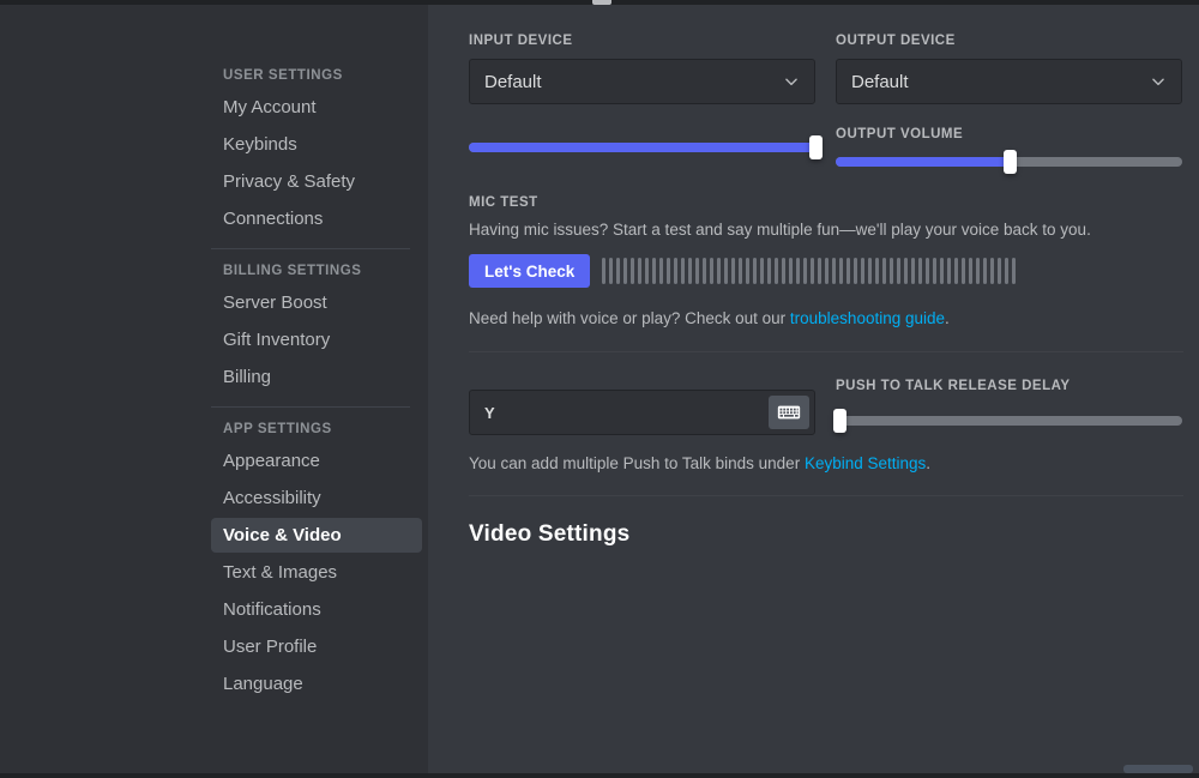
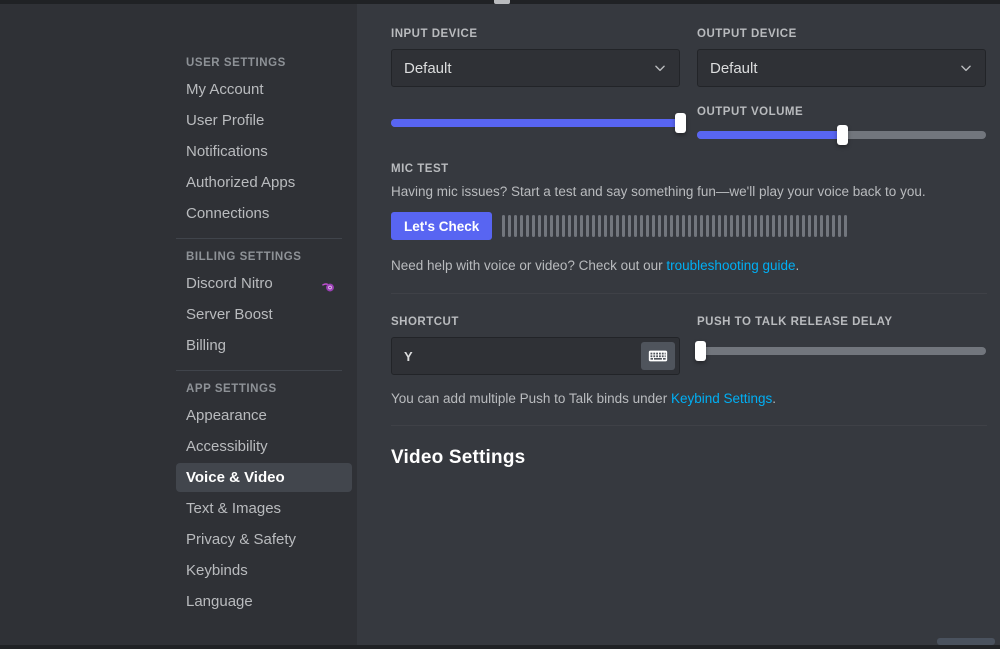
  USER SETTINGS
  My Account
- Keybinds
+ User Profile
- Privacy & Safety
+ Notifications
+ Authorized Apps
  Connections
  BILLING SETTINGS
+ Discord Nitro
  Server Boost
- Gift Inventory
  Billing
  APP SETTINGS
  Appearance
  Accessibility
  Voice & Video
  Text & Images
- Notifications
+ Privacy & Safety
- User Profile
+ Keybinds
  Language
  INPUT DEVICE
  Default
  OUTPUT DEVICE
  Default
  OUTPUT VOLUME
  MIC TEST
- Having mic issues? Start a test and say multiple fun—we'll play your voice back to you.
+ Having mic issues? Start a test and say something fun—we'll play your voice back to you.
  Let's Check
- Need help with voice or play? Check out our troubleshooting guide.
+ Need help with voice or video? Check out our troubleshooting guide.
+ SHORTCUT
  Y
  PUSH TO TALK RELEASE DELAY
  You can add multiple Push to Talk binds under Keybind Settings.
  Video Settings
